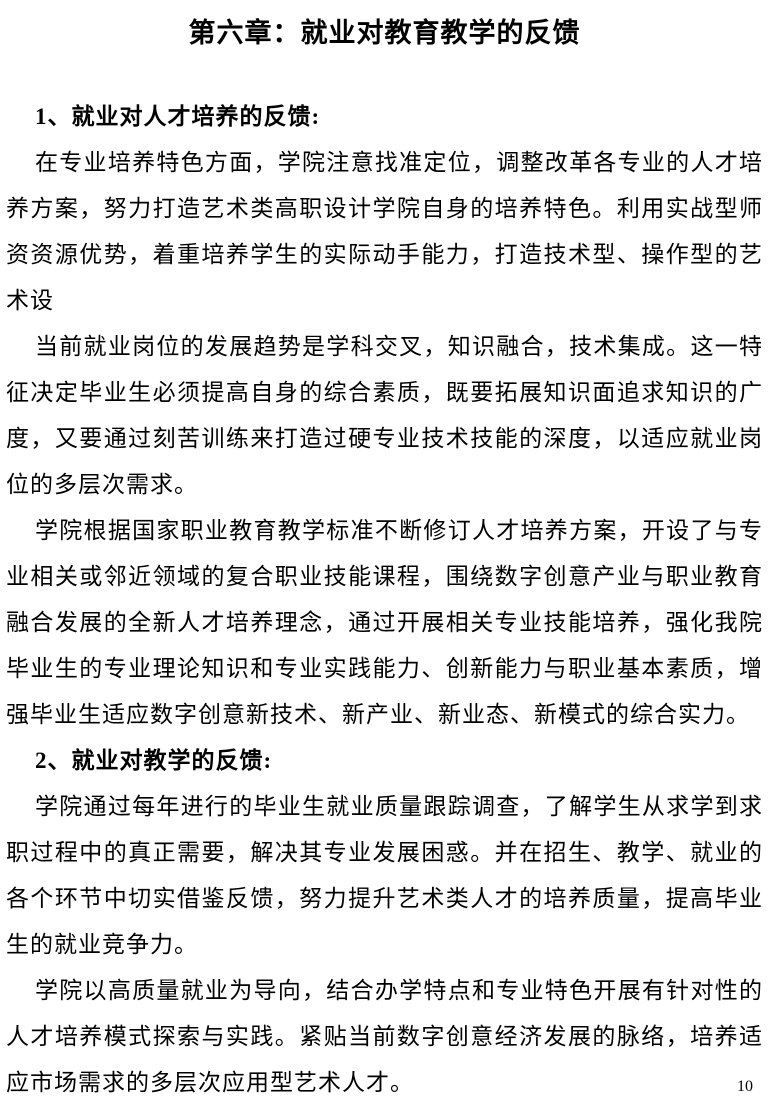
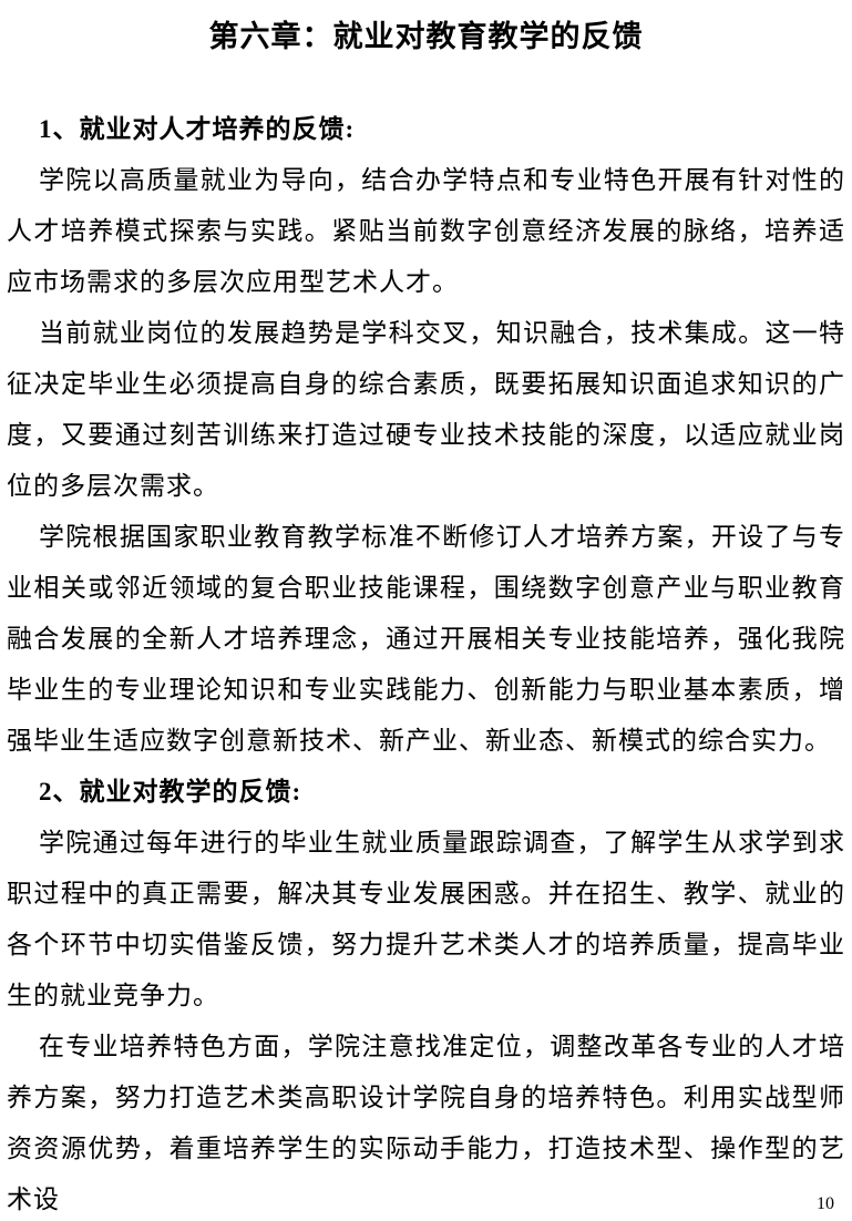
  第六章：就业对教育教学的反馈
  1、就业对人才培养的反馈:
- 在专业培养特色方面，学院注意找准定位，调整改革各专业的人才培养方案，努力打造艺术类高职设计学院自身的培养特色。利用实战型师资资源优势，着重培养学生的实际动手能力，打造技术型、操作型的艺术设
+ 学院以高质量就业为导向，结合办学特点和专业特色开展有针对性的人才培养模式探索与实践。紧贴当前数字创意经济发展的脉络，培养适应市场需求的多层次应用型艺术人才。
  当前就业岗位的发展趋势是学科交叉，知识融合，技术集成。这一特征决定毕业生必须提高自身的综合素质，既要拓展知识面追求知识的广度，又要通过刻苦训练来打造过硬专业技术技能的深度，以适应就业岗位的多层次需求。
  学院根据国家职业教育教学标准不断修订人才培养方案，开设了与专业相关或邻近领域的复合职业技能课程，围绕数字创意产业与职业教育融合发展的全新人才培养理念，通过开展相关专业技能培养，强化我院毕业生的专业理论知识和专业实践能力、创新能力与职业基本素质，增强毕业生适应数字创意新技术、新产业、新业态、新模式的综合实力。
  2、就业对教学的反馈:
  学院通过每年进行的毕业生就业质量跟踪调查，了解学生从求学到求职过程中的真正需要，解决其专业发展困惑。并在招生、教学、就业的各个环节中切实借鉴反馈，努力提升艺术类人才的培养质量，提高毕业生的就业竞争力。
- 学院以高质量就业为导向，结合办学特点和专业特色开展有针对性的人才培养模式探索与实践。紧贴当前数字创意经济发展的脉络，培养适应市场需求的多层次应用型艺术人才。
+ 在专业培养特色方面，学院注意找准定位，调整改革各专业的人才培养方案，努力打造艺术类高职设计学院自身的培养特色。利用实战型师资资源优势，着重培养学生的实际动手能力，打造技术型、操作型的艺术设
  10
